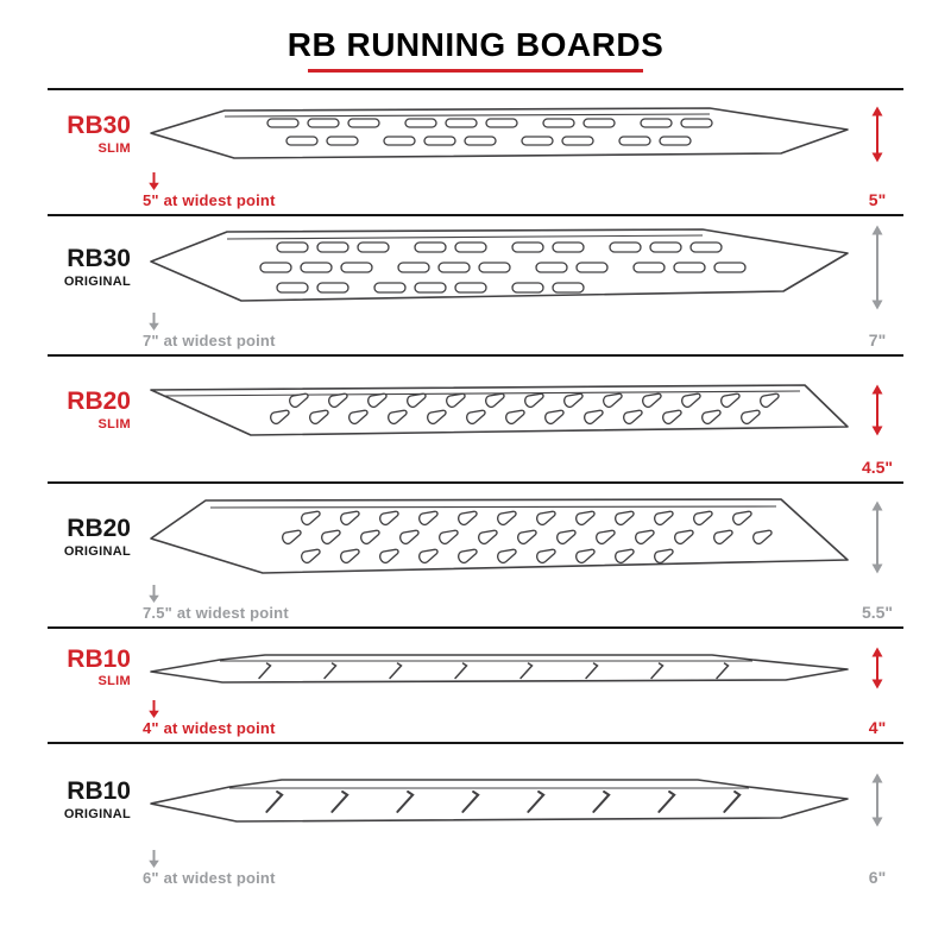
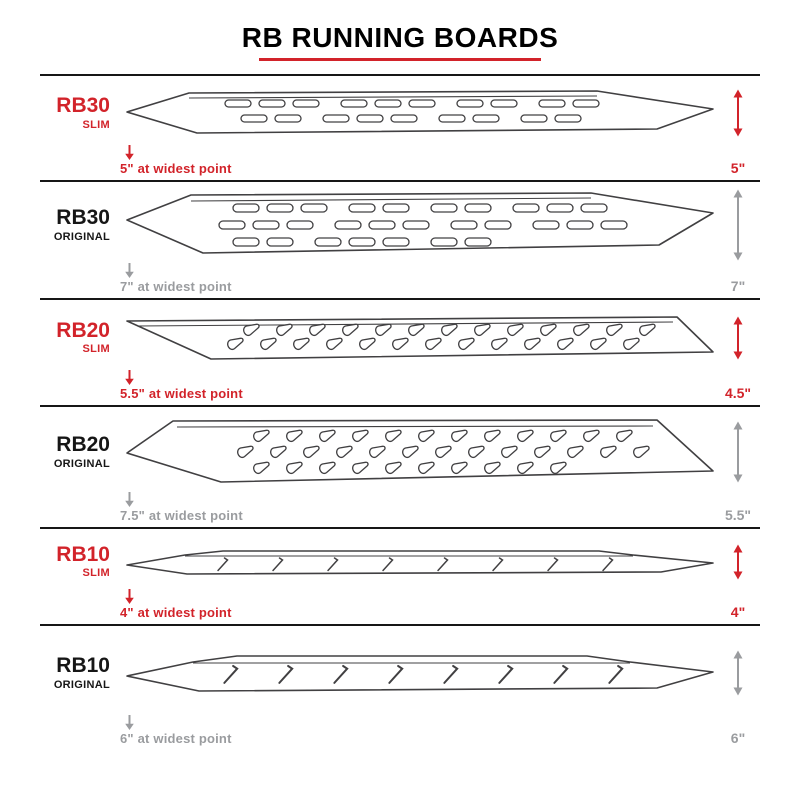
  RB RUNNING BOARDS
  RB30
  SLIM
  5" at widest point
  5"
  RB30
  ORIGINAL
  7" at widest point
  7"
  RB20
  SLIM
+ 5.5" at widest point
  4.5"
  RB20
  ORIGINAL
  7.5" at widest point
  5.5"
  RB10
  SLIM
  4" at widest point
  4"
  RB10
  ORIGINAL
  6" at widest point
  6"
